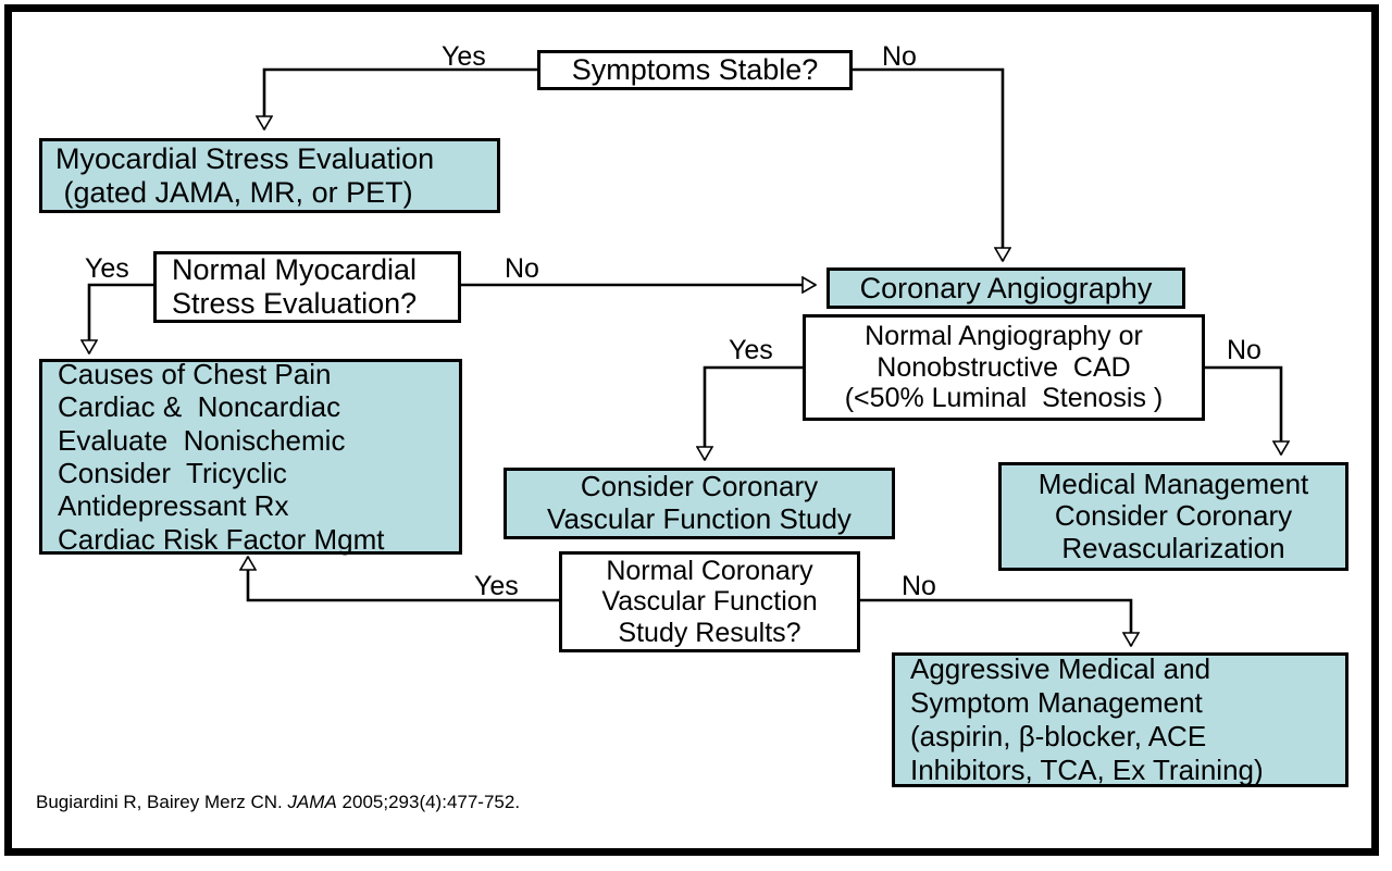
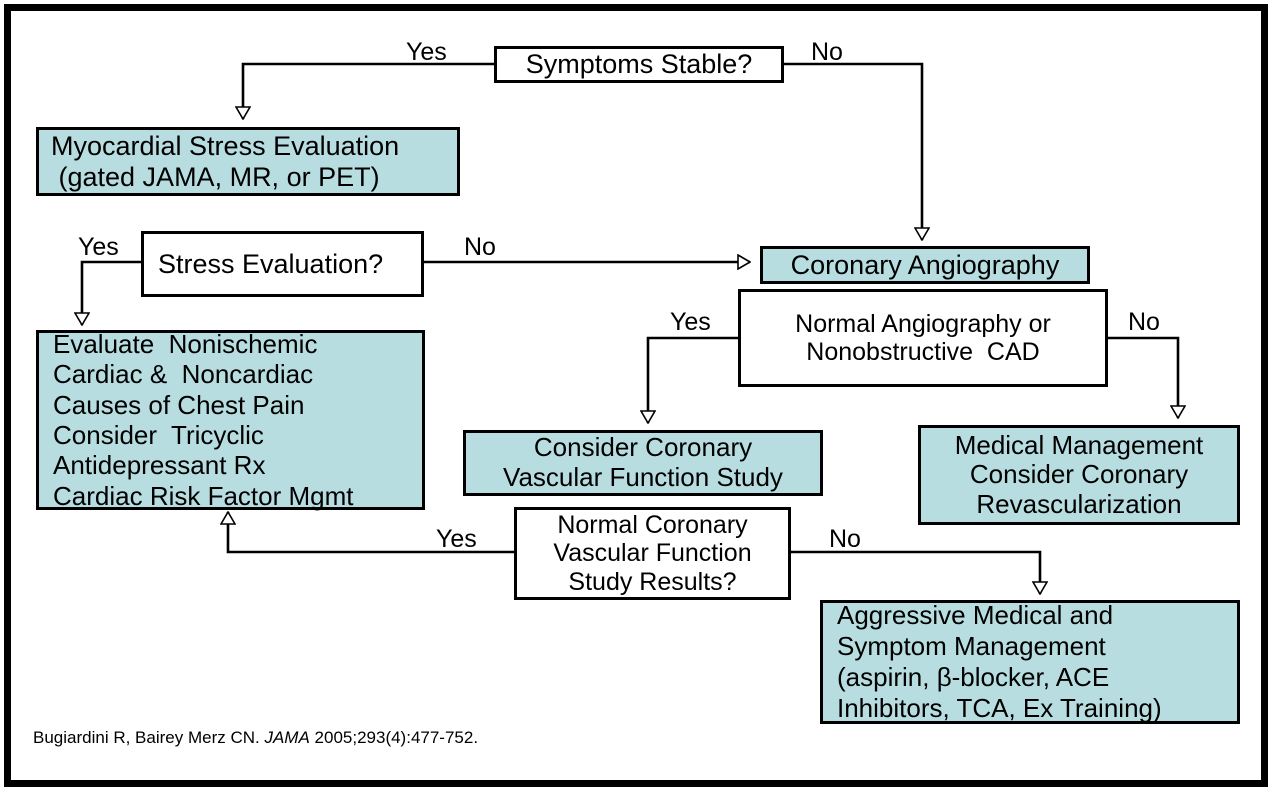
  Symptoms Stable?
  Myocardial Stress Evaluation
  (gated JAMA, MR, or PET)
- Normal Myocardial
  Stress Evaluation?
  Coronary Angiography
  Normal Angiography or
  Nonobstructive CAD
- (<50% Luminal Stenosis )
- Causes of Chest Pain
+ Evaluate Nonischemic
  Cardiac & Noncardiac
- Evaluate Nonischemic
+ Causes of Chest Pain
  Consider Tricyclic
  Antidepressant Rx
  Cardiac Risk Factor Mgmt
  Consider Coronary
  Vascular Function Study
  Medical Management
  Consider Coronary
  Revascularization
  Normal Coronary
  Vascular Function
  Study Results?
  Aggressive Medical and
  Symptom Management
  (aspirin, β-blocker, ACE
  Inhibitors, TCA, Ex Training)
  Yes
  No
  Yes
  No
  Yes
  No
  Yes
  No
  Bugiardini R, Bairey Merz CN. JAMA 2005;293(4):477-752.
